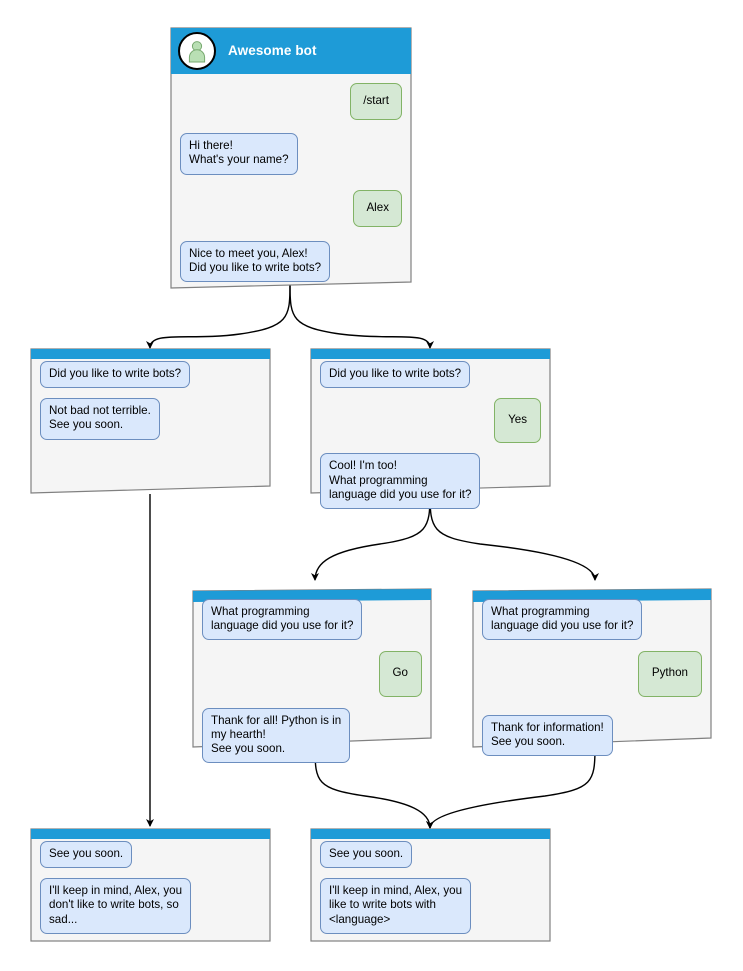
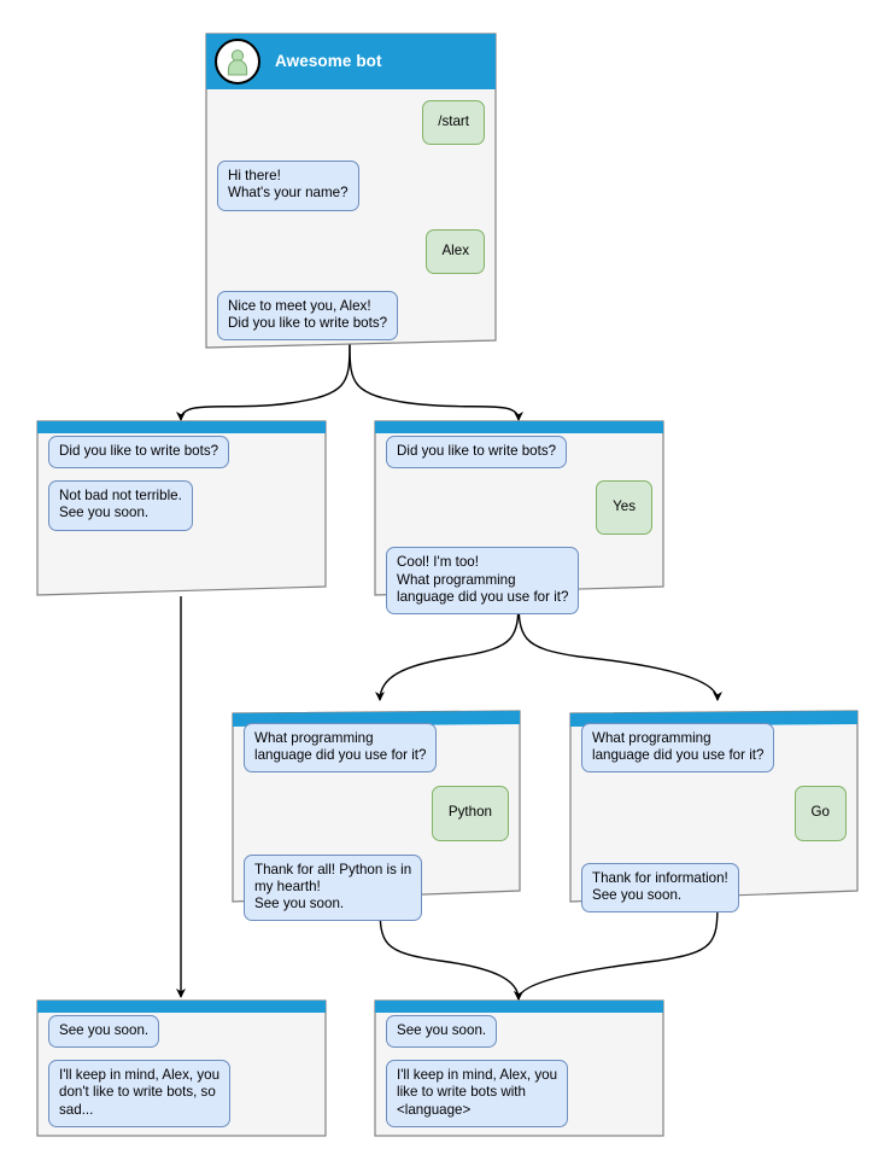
  Awesome bot
  /start
  Hi there!
  What's your name?
  Alex
  Nice to meet you, Alex!
  Did you like to write bots?
  Did you like to write bots?
  Not bad not terrible.
  See you soon.
  Did you like to write bots?
  Yes
  Cool! I'm too!
  What programming
  language did you use for it?
  What programming
  language did you use for it?
- Go
+ Python
  Thank for all! Python is in
  my hearth!
  See you soon.
  What programming
  language did you use for it?
- Python
+ Go
  Thank for information!
  See you soon.
  See you soon.
  I'll keep in mind, Alex, you
  don't like to write bots, so
  sad...
  See you soon.
  I'll keep in mind, Alex, you
  like to write bots with
  <language>
